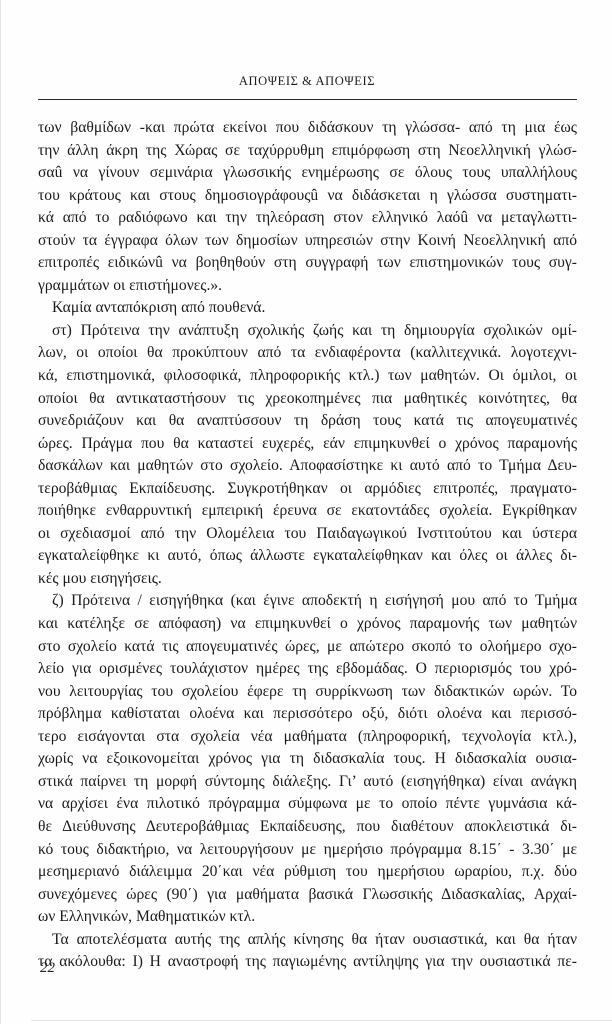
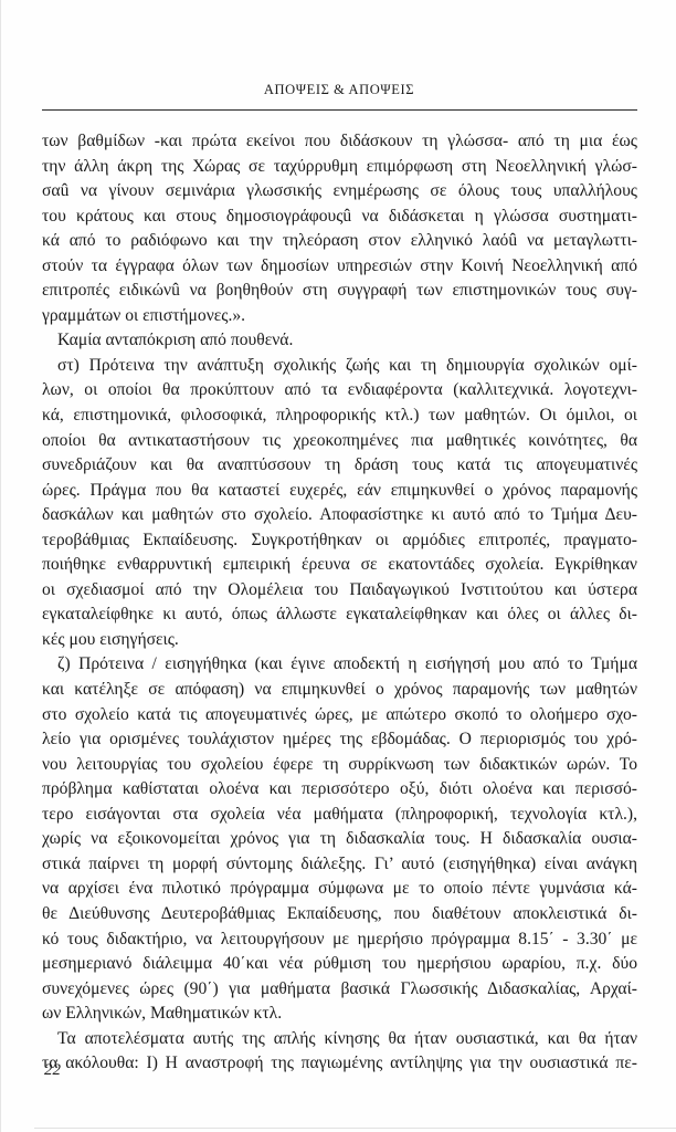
  ΑΠΟΨΕΙΣ & ΑΠΟΨΕΙΣ
  των βαθμίδων -και πρώτα εκείνοι που διδάσκουν τη γλώσσα- από τη μια έως
  την άλλη άκρη της Χώρας σε ταχύρρυθμη επιμόρφωση στη Νεοελληνική γλώσ-
  σαû να γίνουν σεμινάρια γλωσσικής ενημέρωσης σε όλους τους υπαλλήλους
  του κράτους και στους δημοσιογράφουςû να διδάσκεται η γλώσσα συστηματι-
  κά από το ραδιόφωνο και την τηλεόραση στον ελληνικό λαόû να μεταγλωττι-
  στούν τα έγγραφα όλων των δημοσίων υπηρεσιών στην Κοινή Νεοελληνική από
  επιτροπές ειδικώνû να βοηθηθούν στη συγγραφή των επιστημονικών τους συγ-
  γραμμάτων οι επιστήμονες.».
  Καμία ανταπόκριση από πουθενά.
  στ) Πρότεινα την ανάπτυξη σχολικής ζωής και τη δημιουργία σχολικών ομί-
  λων, οι οποίοι θα προκύπτουν από τα ενδιαφέροντα (καλλιτεχνικά. λογοτεχνι-
  κά, επιστημονικά, φιλοσοφικά, πληροφορικής κτλ.) των μαθητών. Οι όμιλοι, οι
  οποίοι θα αντικαταστήσουν τις χρεοκοπημένες πια μαθητικές κοινότητες, θα
  συνεδριάζουν και θα αναπτύσσουν τη δράση τους κατά τις απογευματινές
  ώρες. Πράγμα που θα καταστεί ευχερές, εάν επιμηκυνθεί ο χρόνος παραμονής
  δασκάλων και μαθητών στο σχολείο. Αποφασίστηκε κι αυτό από το Τμήμα Δευ-
  τεροβάθμιας Εκπαίδευσης. Συγκροτήθηκαν οι αρμόδιες επιτροπές, πραγματο-
  ποιήθηκε ενθαρρυντική εμπειρική έρευνα σε εκατοντάδες σχολεία. Εγκρίθηκαν
  οι σχεδιασμοί από την Ολομέλεια του Παιδαγωγικού Ινστιτούτου και ύστερα
  εγκαταλείφθηκε κι αυτό, όπως άλλωστε εγκαταλείφθηκαν και όλες οι άλλες δι-
  κές μου εισηγήσεις.
  ζ) Πρότεινα / εισηγήθηκα (και έγινε αποδεκτή η εισήγησή μου από το Τμήμα
  και κατέληξε σε απόφαση) να επιμηκυνθεί ο χρόνος παραμονής των μαθητών
  στο σχολείο κατά τις απογευματινές ώρες, με απώτερο σκοπό το ολοήμερο σχο-
  λείο για ορισμένες τουλάχιστον ημέρες της εβδομάδας. Ο περιορισμός του χρό-
  νου λειτουργίας του σχολείου έφερε τη συρρίκνωση των διδακτικών ωρών. Το
  πρόβλημα καθίσταται ολοένα και περισσότερο οξύ, διότι ολοένα και περισσό-
  τερο εισάγονται στα σχολεία νέα μαθήματα (πληροφορική, τεχνολογία κτλ.),
  χωρίς να εξοικονομείται χρόνος για τη διδασκαλία τους. Η διδασκαλία ουσια-
  στικά παίρνει τη μορφή σύντομης διάλεξης. Γι’ αυτό (εισηγήθηκα) είναι ανάγκη
  να αρχίσει ένα πιλοτικό πρόγραμμα σύμφωνα με το οποίο πέντε γυμνάσια κά-
  θε Διεύθυνσης Δευτεροβάθμιας Εκπαίδευσης, που διαθέτουν αποκλειστικά δι-
  κό τους διδακτήριο, να λειτουργήσουν με ημερήσιο πρόγραμμα 8.15΄ - 3.30΄ με
- μεσημεριανό διάλειμμα 20΄και νέα ρύθμιση του ημερήσιου ωραρίου, π.χ. δύο
+ μεσημεριανό διάλειμμα 40΄και νέα ρύθμιση του ημερήσιου ωραρίου, π.χ. δύο
  συνεχόμενες ώρες (90΄) για μαθήματα βασικά Γλωσσικής Διδασκαλίας, Αρχαί-
  ων Ελληνικών, Μαθηματικών κτλ.
  Τα αποτελέσματα αυτής της απλής κίνησης θα ήταν ουσιαστικά, και θα ήταν
  τα ακόλουθα: Ι) Η αναστροφή της παγιωμένης αντίληψης για την ουσιαστικά πε-
  22
